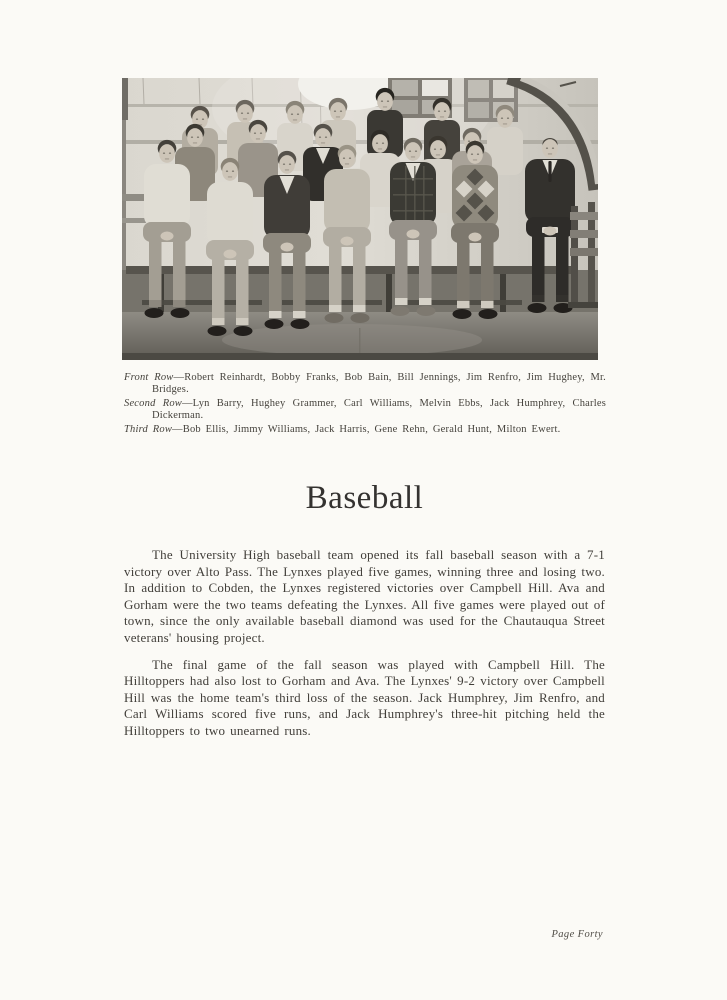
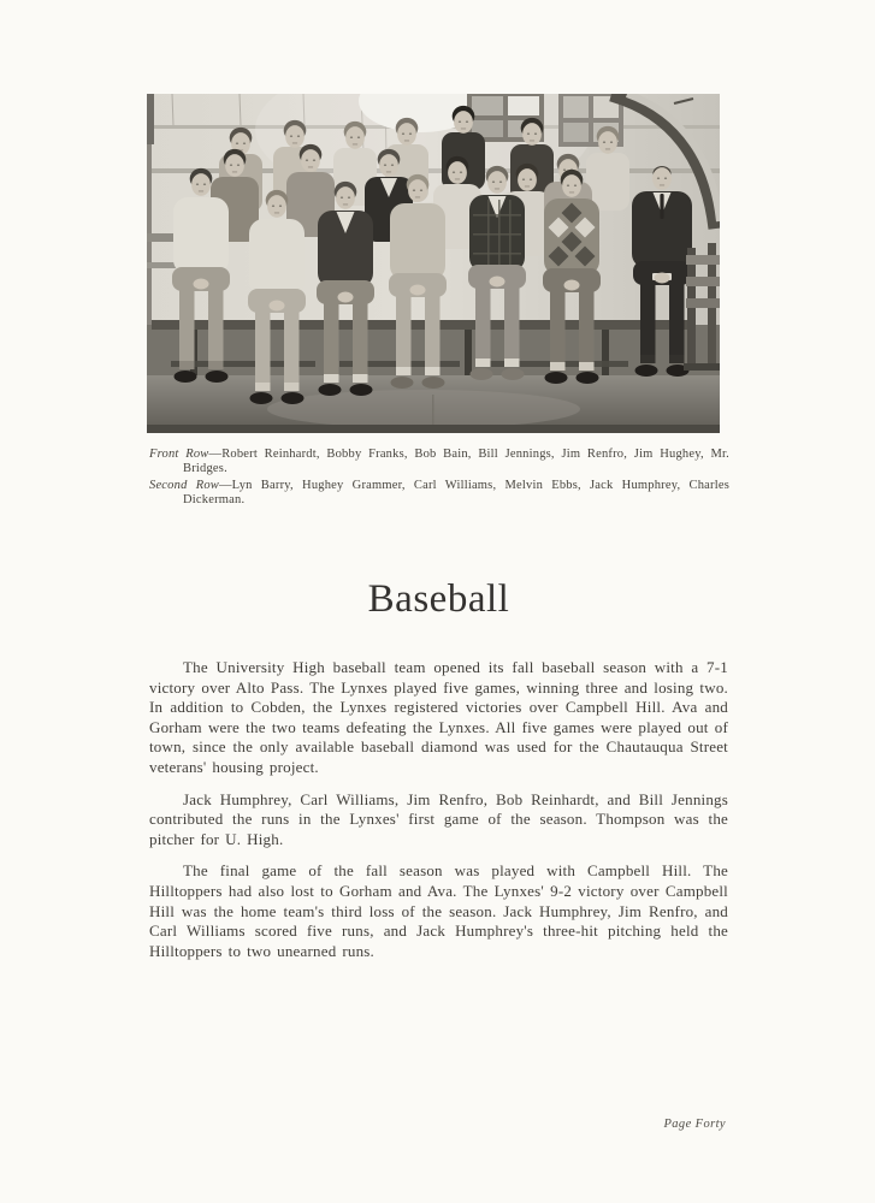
  Front Row—Robert Reinhardt, Bobby Franks, Bob Bain, Bill Jennings, Jim Renfro, Jim Hughey, Mr. Bridges.
  Second Row—Lyn Barry, Hughey Grammer, Carl Williams, Melvin Ebbs, Jack Humphrey, Charles Dickerman.
- Third Row—Bob Ellis, Jimmy Williams, Jack Harris, Gene Rehn, Gerald Hunt, Milton Ewert.
  Baseball
  The University High baseball team opened its fall baseball season with a 7-1 victory over Alto Pass. The Lynxes played five games, winning three and losing two. In addition to Cobden, the Lynxes registered victories over Campbell Hill. Ava and Gorham were the two teams defeating the Lynxes. All five games were played out of town, since the only available baseball diamond was used for the Chautauqua Street veterans' housing project.
+ Jack Humphrey, Carl Williams, Jim Renfro, Bob Reinhardt, and Bill Jennings contributed the runs in the Lynxes' first game of the season. Thompson was the pitcher for U. High.
  The final game of the fall season was played with Campbell Hill. The Hilltoppers had also lost to Gorham and Ava. The Lynxes' 9-2 victory over Campbell Hill was the home team's third loss of the season. Jack Humphrey, Jim Renfro, and Carl Williams scored five runs, and Jack Humphrey's three-hit pitching held the Hilltoppers to two unearned runs.
  Page Forty
